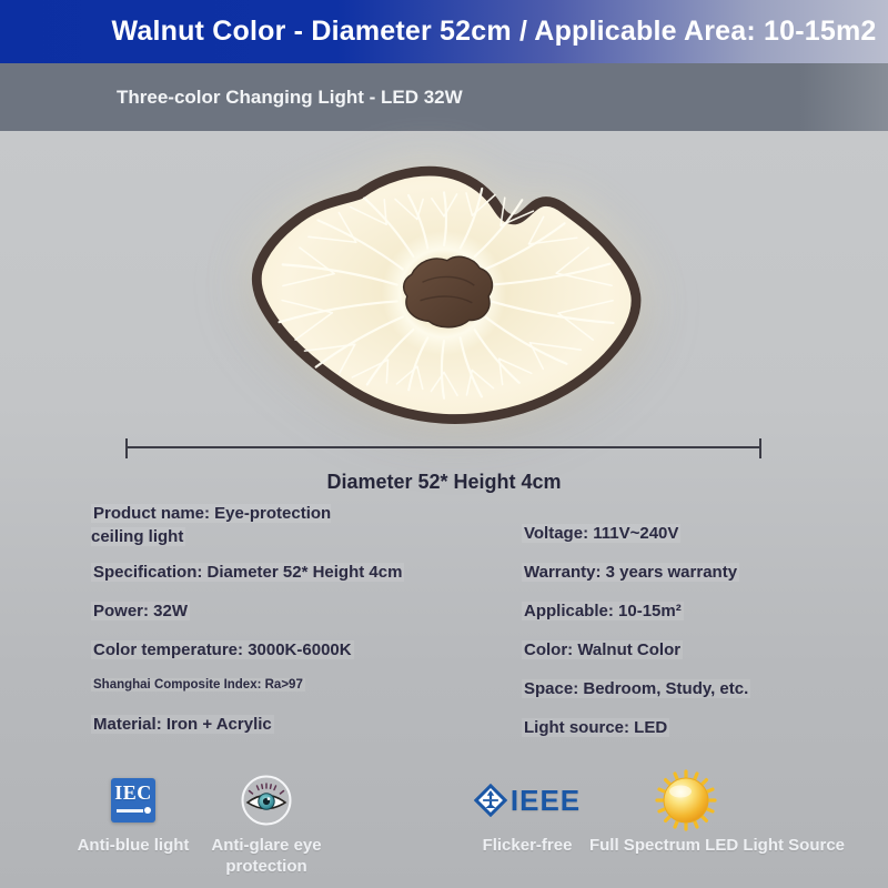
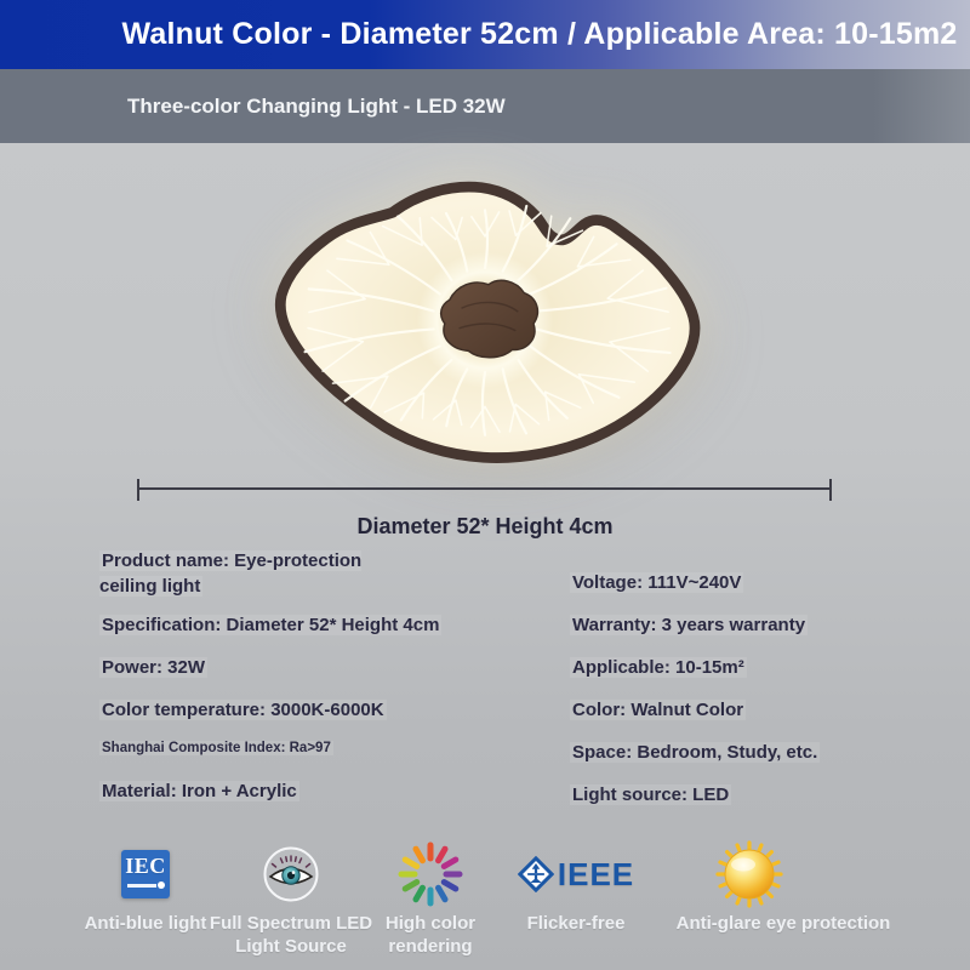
  Walnut Color - Diameter 52cm / Applicable Area: 10-15m2
  Three-color Changing Light - LED 32W
  Diameter 52* Height 4cm
  Product name: Eye-protection ceiling light
  Specification: Diameter 52* Height 4cm
  Power: 32W
  Color temperature: 3000K-6000K
  Shanghai Composite Index: Ra>97
  Material: Iron + Acrylic
  Voltage: 111V~240V
  Warranty: 3 years warranty
  Applicable: 10-15m²
  Color: Walnut Color
  Space: Bedroom, Study, etc.
  Light source: LED
  IEC
  Anti-blue light
- Anti-glare eye protection
+ Full Spectrum LED Light Source
+ High color rendering
  IEEE
  Flicker-free
- Full Spectrum LED Light Source
+ Anti-glare eye protection
